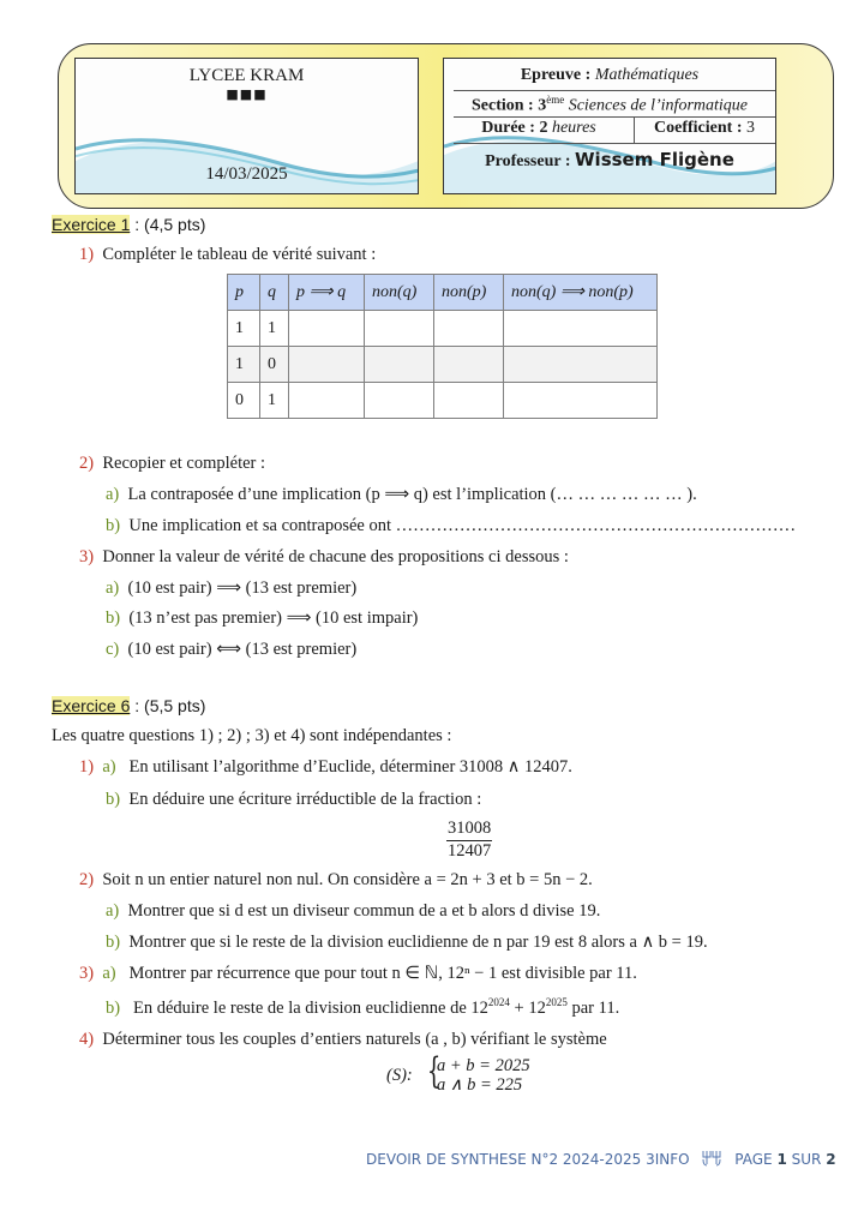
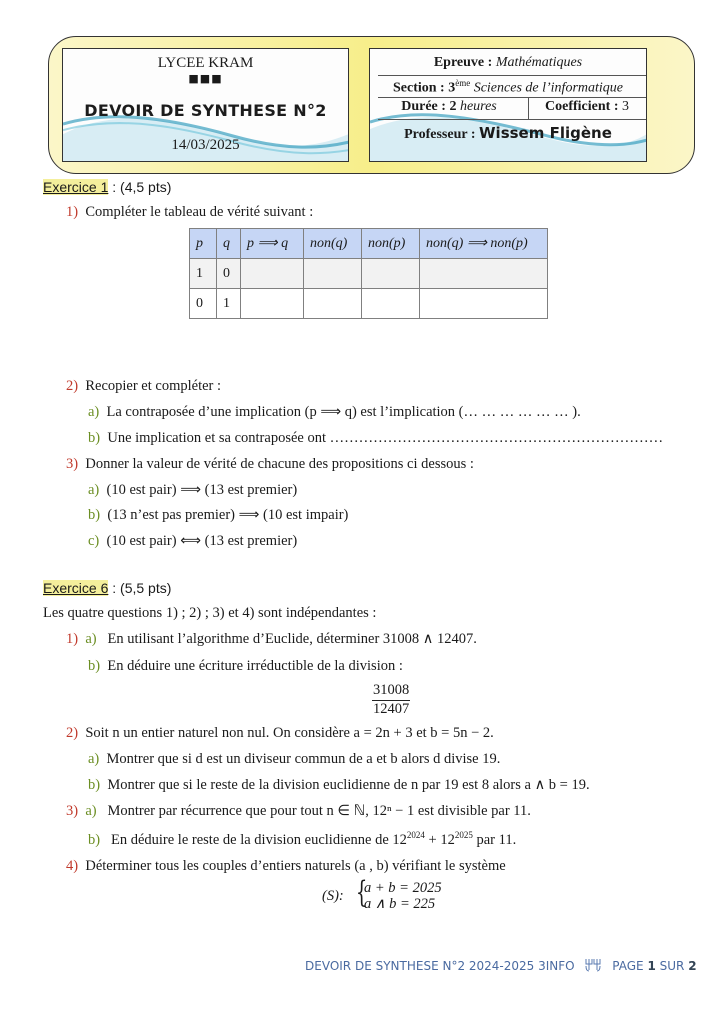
  LYCEE KRAM
  ■■■
+ DEVOIR DE SYNTHESE N°2
  14/03/2025
  Epreuve : Mathématiques
  Section : 3ème Sciences de l’informatique
  Durée : 2 heures
  Coefficient : 3
  Professeur : Wissem Fligène
  Exercice 1 : (4,5 pts)
  1) Compléter le tableau de vérité suivant :
  p	q	p ⟹ q	non(q)	non(p)	non(q) ⟹ non(p)
- 1	1
  1	0
  0	1
  2) Recopier et compléter :
  a) La contraposée d’une implication (p ⟹ q) est l’implication (… … … … … … ).
  b) Une implication et sa contraposée ont ……………………………………………………………
  3) Donner la valeur de vérité de chacune des propositions ci dessous :
  a) (10 est pair) ⟹ (13 est premier)
  b) (13 n’est pas premier) ⟹ (10 est impair)
  c) (10 est pair) ⟺ (13 est premier)
  Exercice 6 : (5,5 pts)
  Les quatre questions 1) ; 2) ; 3) et 4) sont indépendantes :
  1) a) En utilisant l’algorithme d’Euclide, déterminer 31008 ∧ 12407.
- b) En déduire une écriture irréductible de la fraction :
+ b) En déduire une écriture irréductible de la division :
  31008
  12407
  2) Soit n un entier naturel non nul. On considère a = 2n + 3 et b = 5n − 2.
  a) Montrer que si d est un diviseur commun de a et b alors d divise 19.
  b) Montrer que si le reste de la division euclidienne de n par 19 est 8 alors a ∧ b = 19.
  3) a) Montrer par récurrence que pour tout n ∈ ℕ, 12ⁿ − 1 est divisible par 11.
  b) En déduire le reste de la division euclidienne de 122024 + 122025 par 11.
  4) Déterminer tous les couples d’entiers naturels (a , b) vérifiant le système
  (S):
  {
  a + b = 2025
  a ∧ b = 225
  DEVOIR DE SYNTHESE N°2 2024-2025 3INFO PAGE 1 SUR 2
